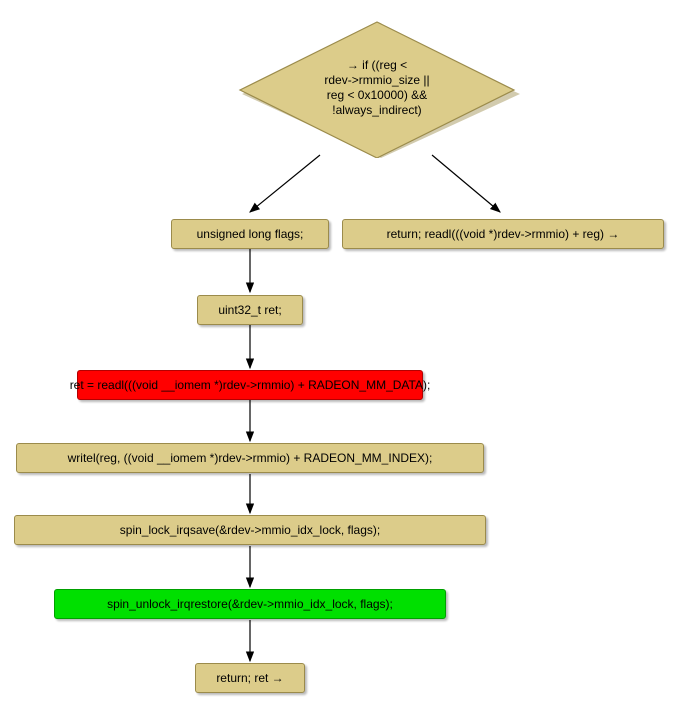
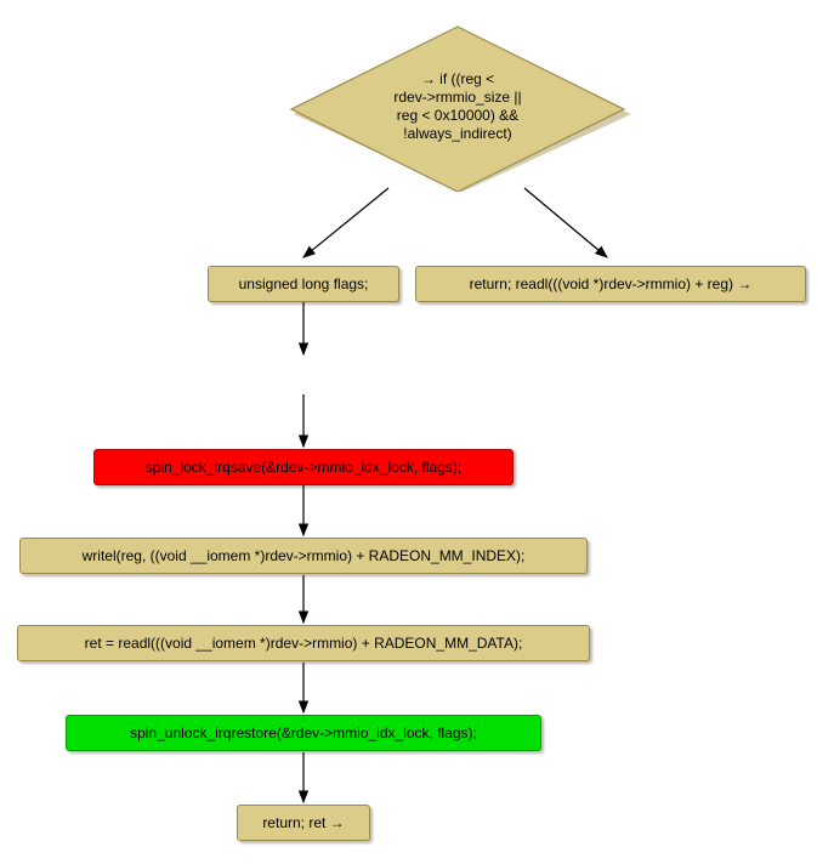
  → if ((reg <
  rdev->rmmio_size ||
  reg < 0x10000) &&
  !always_indirect)
  unsigned long flags;
  return; readl(((void *)rdev->rmmio) + reg) →
- uint32_t ret;
- ret = readl(((void __iomem *)rdev->rmmio) + RADEON_MM_DATA);
+ spin_lock_irqsave(&rdev->mmio_idx_lock, flags);
  writel(reg, ((void __iomem *)rdev->rmmio) + RADEON_MM_INDEX);
- spin_lock_irqsave(&rdev->mmio_idx_lock, flags);
+ ret = readl(((void __iomem *)rdev->rmmio) + RADEON_MM_DATA);
  spin_unlock_irqrestore(&rdev->mmio_idx_lock, flags);
  return; ret →
